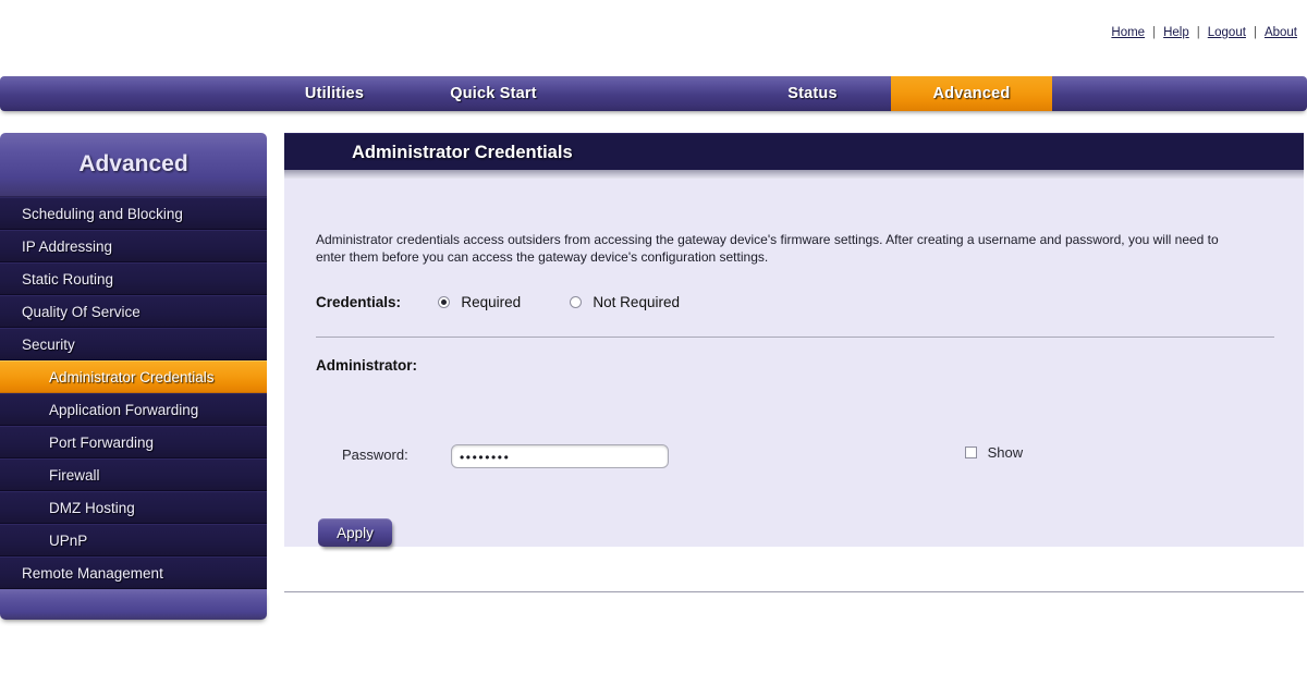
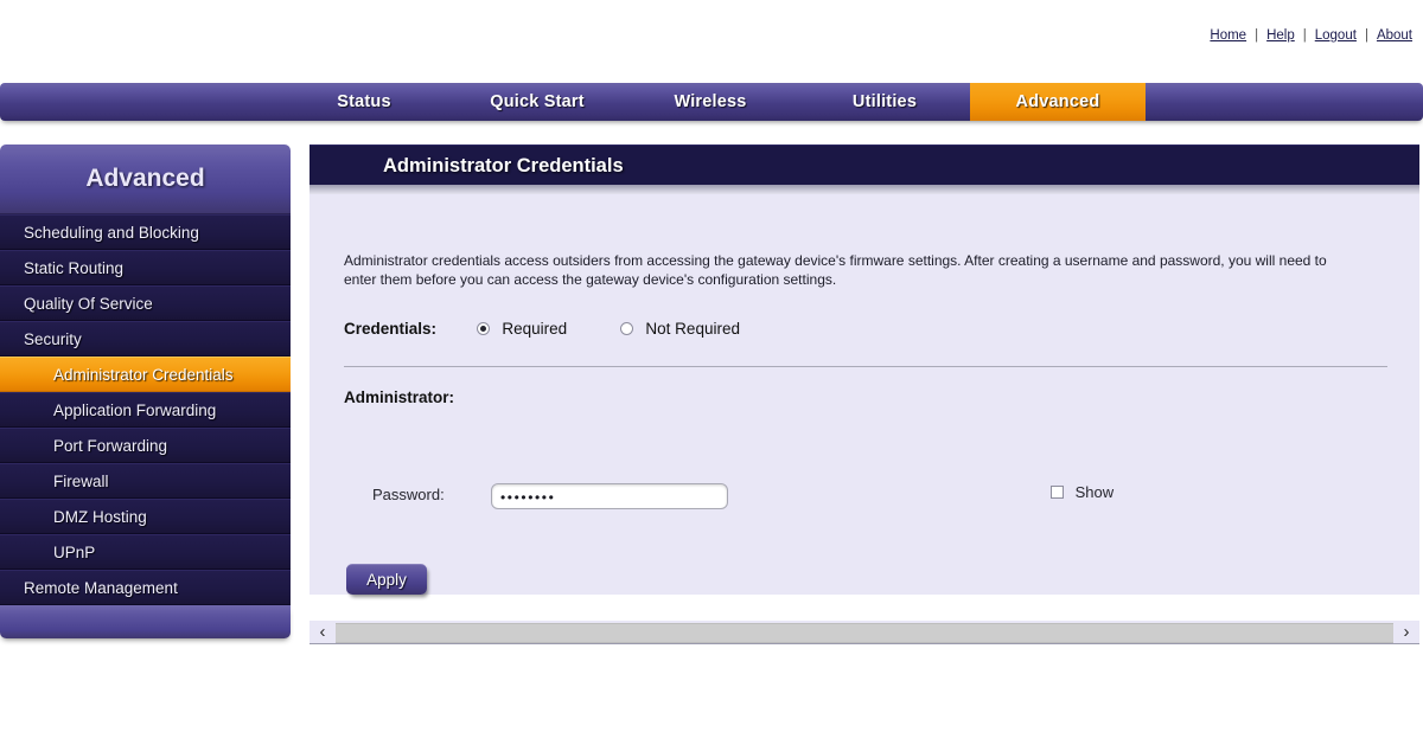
  Home | Help | Logout | About
- Utilities
+ Status
  Quick Start
+ Wireless
- Status
+ Utilities
  Advanced
  Advanced
  Scheduling and Blocking
- IP Addressing
  Static Routing
  Quality Of Service
  Security
  Administrator Credentials
  Application Forwarding
  Port Forwarding
  Firewall
  DMZ Hosting
  UPnP
  Remote Management
  Administrator Credentials
  Administrator credentials access outsiders from accessing the gateway device's firmware settings. After creating a username and password, you will need to enter them before you can access the gateway device's configuration settings.
  Credentials: Required Not Required
  Administrator:
  Password: ••••••••
  Show
  Apply
+ ‹
+ ›
